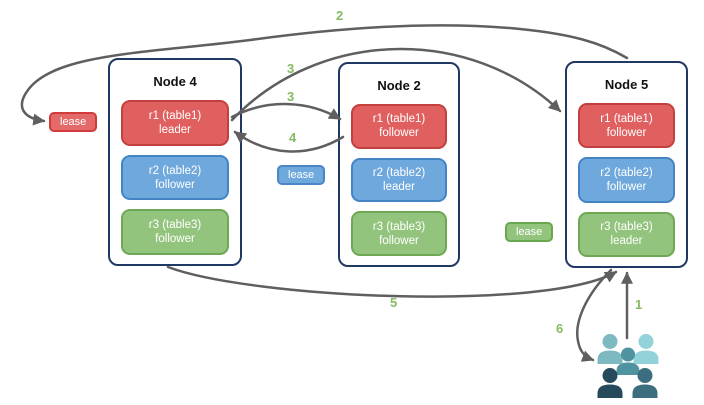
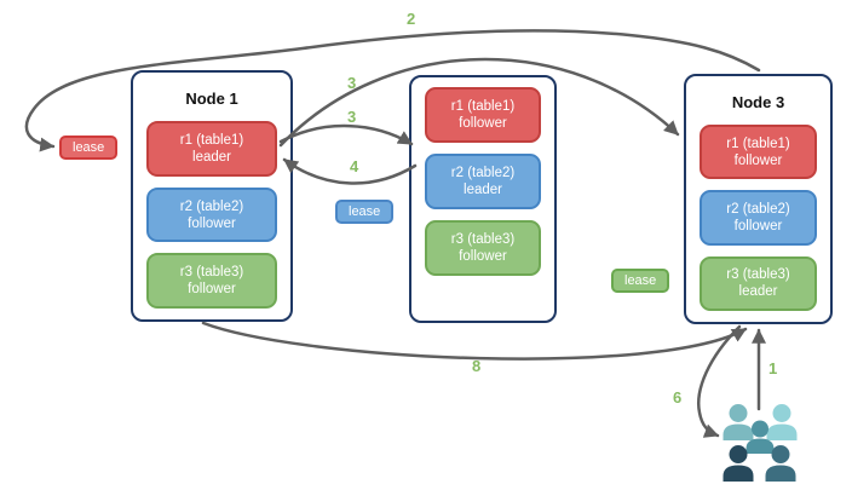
- Node 4
+ Node 1
  r1 (table1)
  leader
  r2 (table2)
  follower
  r3 (table3)
  follower
- Node 2
  r1 (table1)
  follower
  r2 (table2)
  leader
  r3 (table3)
  follower
- Node 5
+ Node 3
  r1 (table1)
  follower
  r2 (table2)
  follower
  r3 (table3)
  leader
  lease
  lease
  lease
  2
  3
  3
  4
- 5
+ 8
  6
  1
